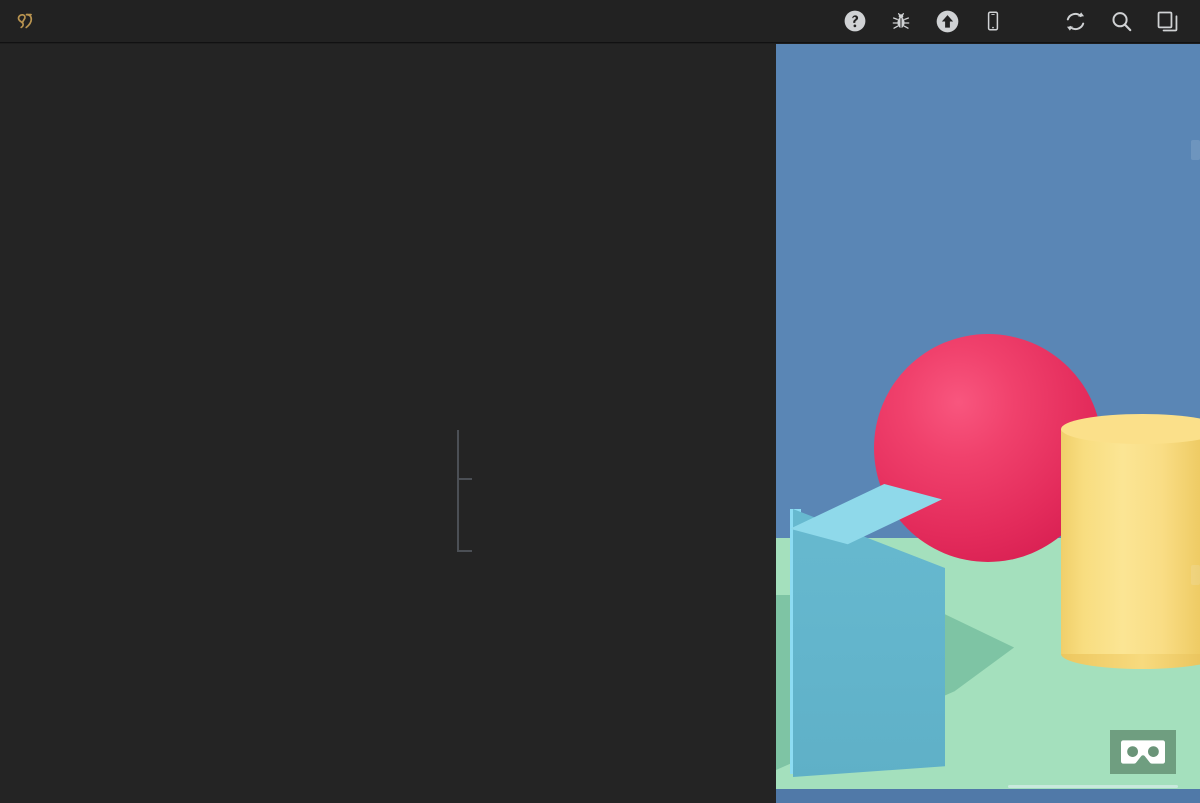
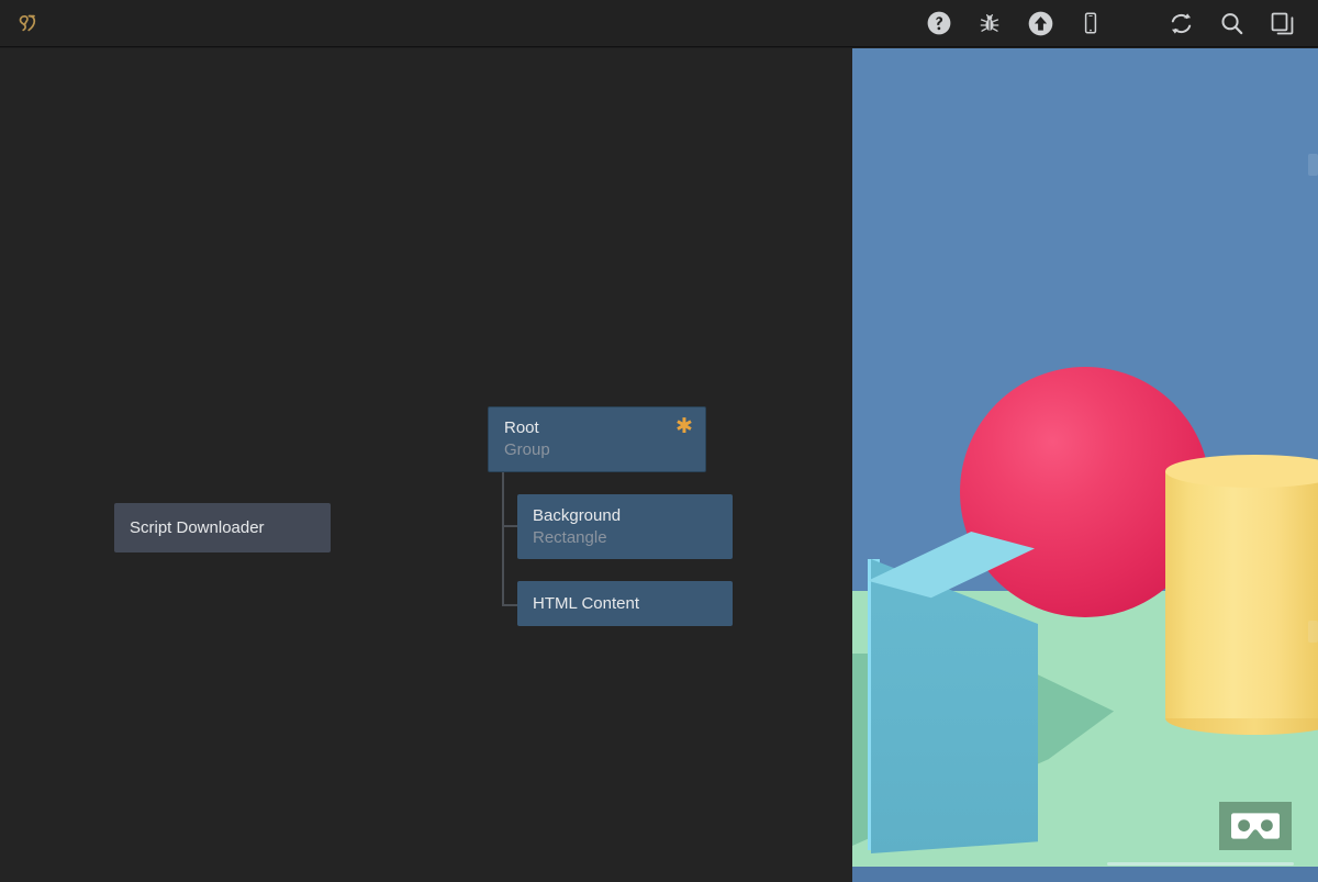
+ Script Downloader
+ Root
+ Group
+ ✱
+ Background
+ Rectangle
+ HTML Content
